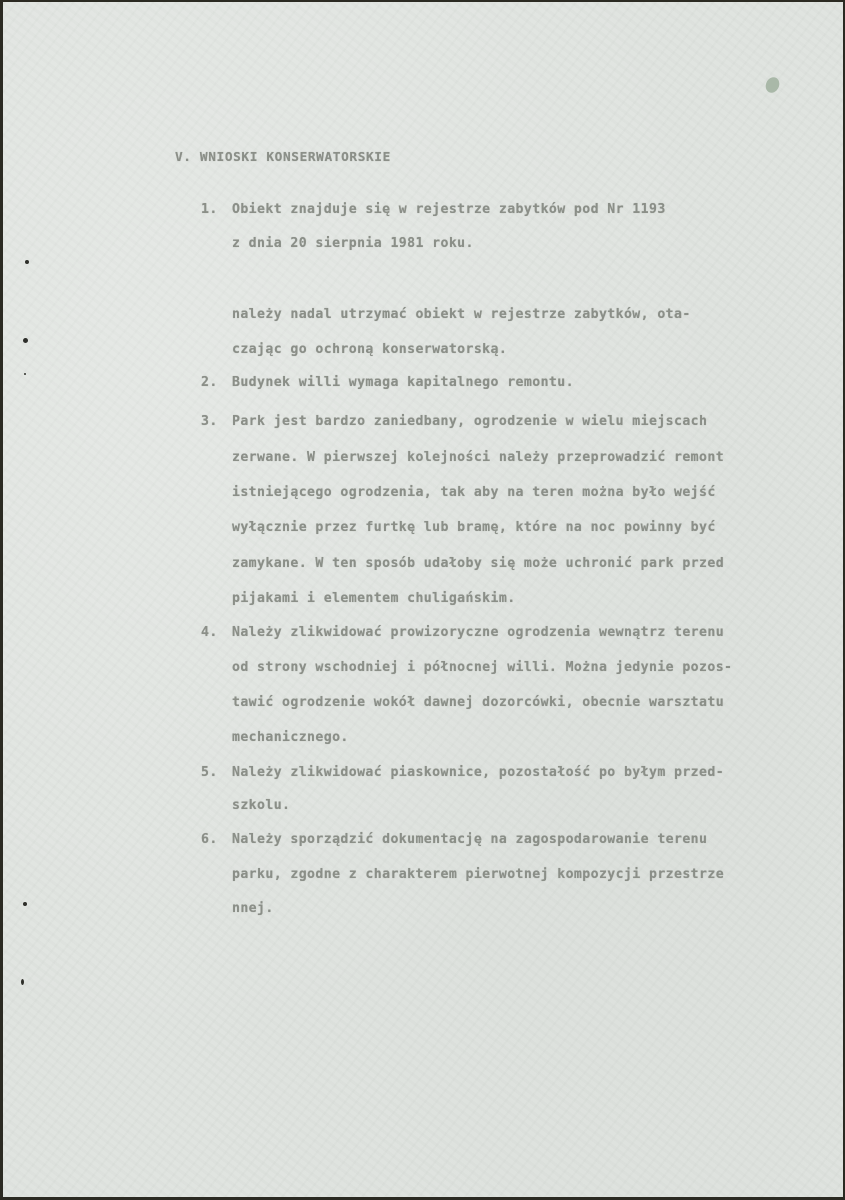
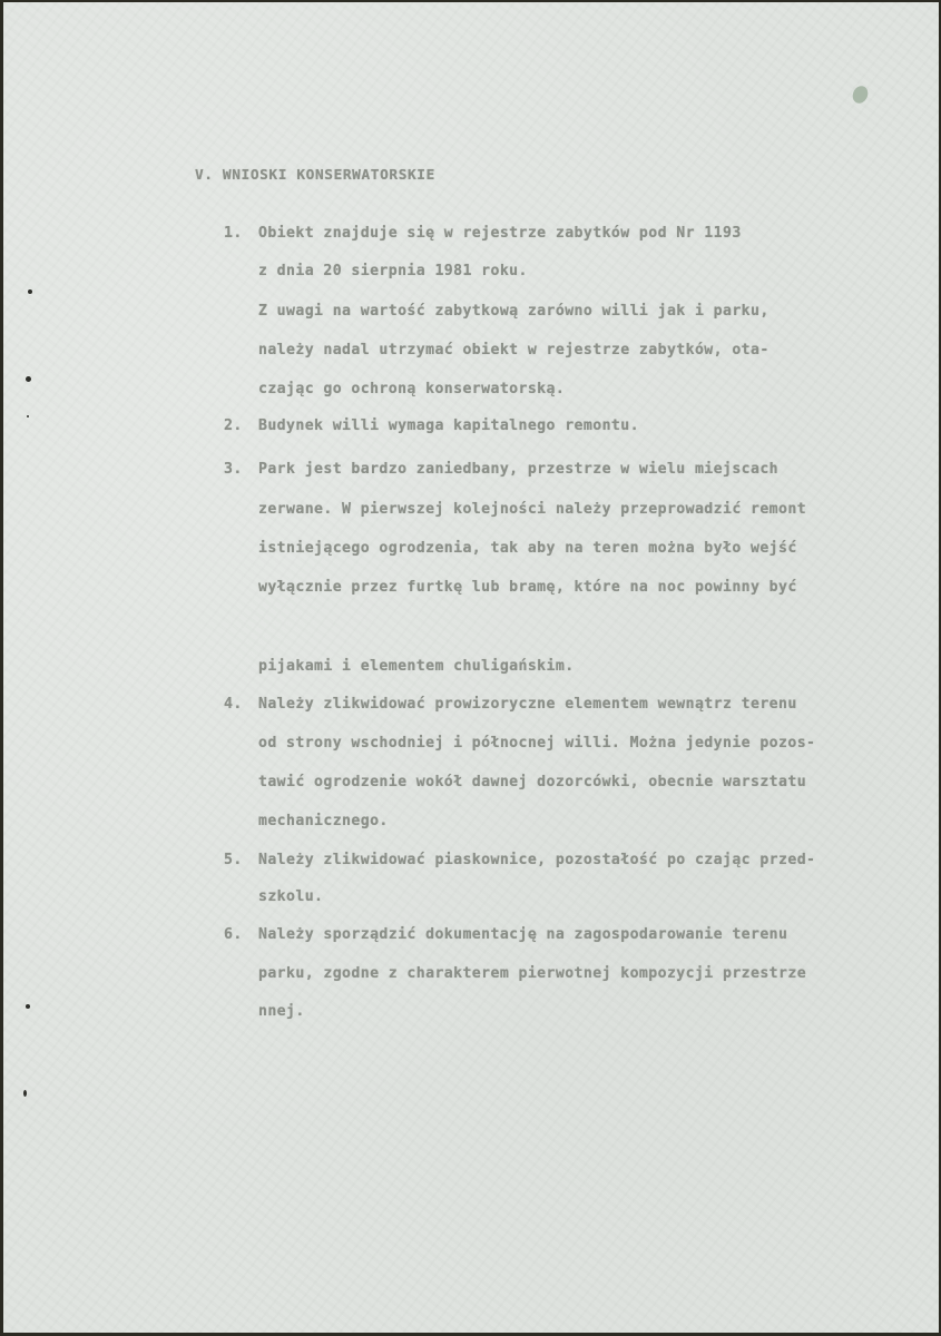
  V. WNIOSKI KONSERWATORSKIE
  1.
  Obiekt znajduje się w rejestrze zabytków pod Nr 1193
  z dnia 20 sierpnia 1981 roku.
+ Z uwagi na wartość zabytkową zarówno willi jak i parku,
  należy nadal utrzymać obiekt w rejestrze zabytków, ota-
  czając go ochroną konserwatorską.
  2.
  Budynek willi wymaga kapitalnego remontu.
  3.
- Park jest bardzo zaniedbany, ogrodzenie w wielu miejscach
+ Park jest bardzo zaniedbany, przestrze w wielu miejscach
  zerwane. W pierwszej kolejności należy przeprowadzić remont
  istniejącego ogrodzenia, tak aby na teren można było wejść
  wyłącznie przez furtkę lub bramę, które na noc powinny być
- zamykane. W ten sposób udałoby się może uchronić park przed
  pijakami i elementem chuligańskim.
  4.
- Należy zlikwidować prowizoryczne ogrodzenia wewnątrz terenu
+ Należy zlikwidować prowizoryczne elementem wewnątrz terenu
  od strony wschodniej i północnej willi. Można jedynie pozos-
  tawić ogrodzenie wokół dawnej dozorcówki, obecnie warsztatu
  mechanicznego.
  5.
- Należy zlikwidować piaskownice, pozostałość po byłym przed-
+ Należy zlikwidować piaskownice, pozostałość po czając przed-
  szkolu.
  6.
  Należy sporządzić dokumentację na zagospodarowanie terenu
  parku, zgodne z charakterem pierwotnej kompozycji przestrze
  nnej.
